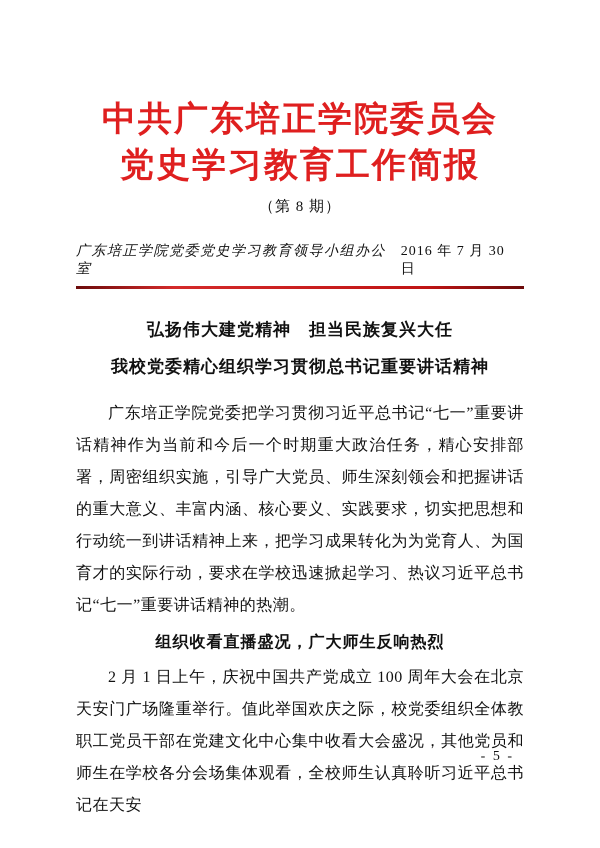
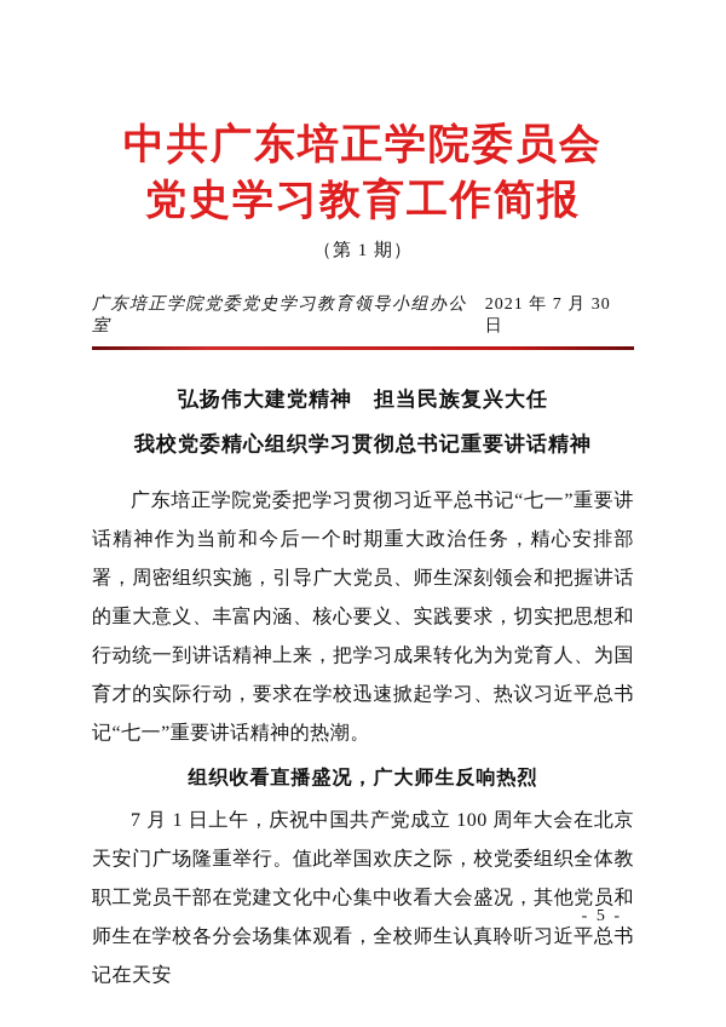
  中共广东培正学院委员会
  党史学习教育工作简报
- （第 8 期）
+ （第 1 期）
  广东培正学院党委党史学习教育领导小组办公室
- 2016 年 7 月 30 日
+ 2021 年 7 月 30 日
  弘扬伟大建党精神 担当民族复兴大任
  我校党委精心组织学习贯彻总书记重要讲话精神
  广东培正学院党委把学习贯彻习近平总书记“七一”重要讲话精神作为当前和今后一个时期重大政治任务，精心安排部署，周密组织实施，引导广大党员、师生深刻领会和把握讲话的重大意义、丰富内涵、核心要义、实践要求，切实把思想和行动统一到讲话精神上来，把学习成果转化为为党育人、为国育才的实际行动，要求在学校迅速掀起学习、热议习近平总书记“七一”重要讲话精神的热潮。
  组织收看直播盛况，广大师生反响热烈
- 2 月 1 日上午，庆祝中国共产党成立 100 周年大会在北京天安门广场隆重举行。值此举国欢庆之际，校党委组织全体教职工党员干部在党建文化中心集中收看大会盛况，其他党员和师生在学校各分会场集体观看，全校师生认真聆听习近平总书记在天安
+ 7 月 1 日上午，庆祝中国共产党成立 100 周年大会在北京天安门广场隆重举行。值此举国欢庆之际，校党委组织全体教职工党员干部在党建文化中心集中收看大会盛况，其他党员和师生在学校各分会场集体观看，全校师生认真聆听习近平总书记在天安
  - 5 -
